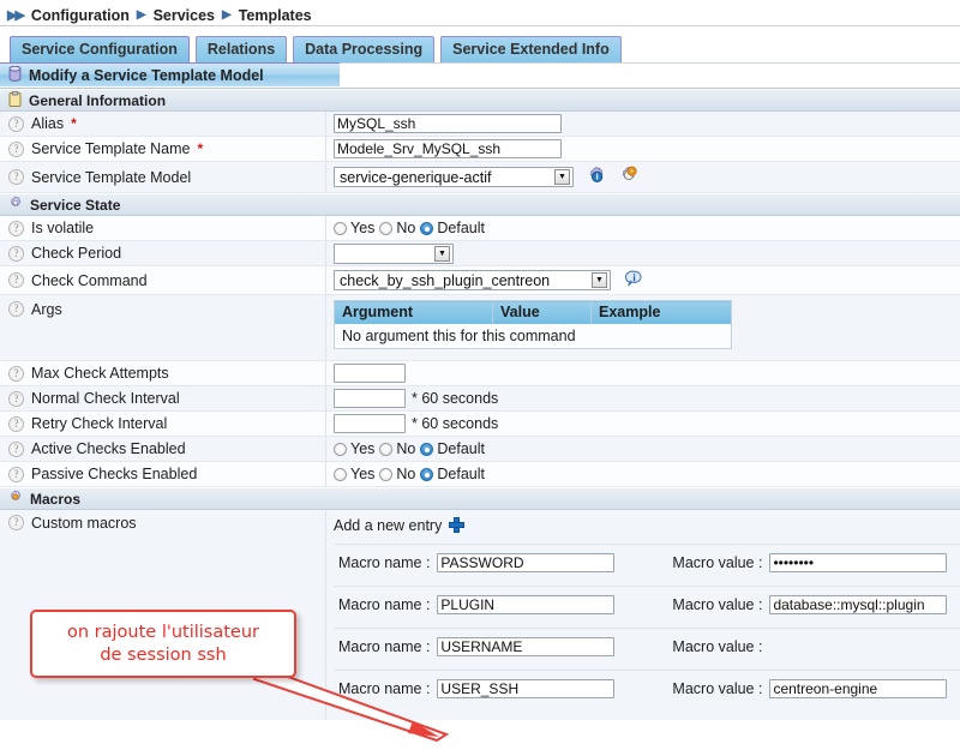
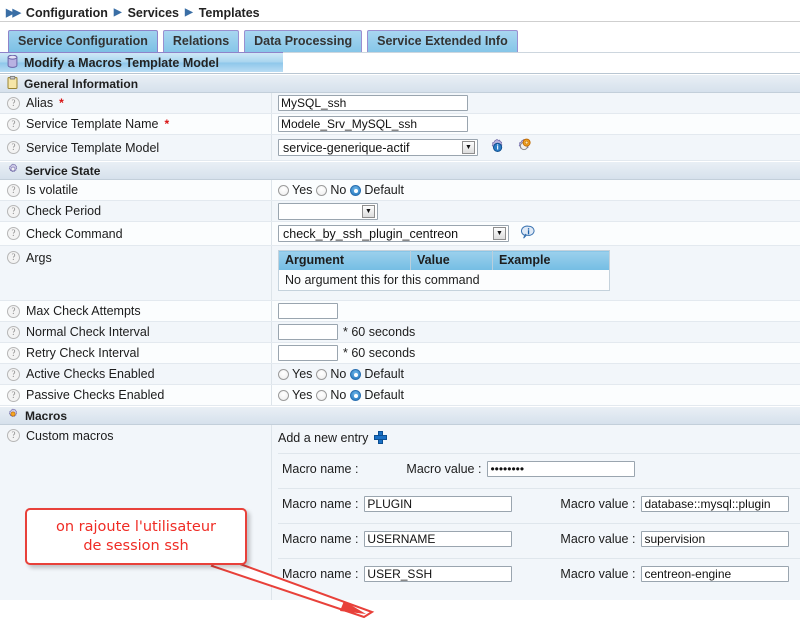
  ▶▶
  Configuration
  ▶
  Services
  ▶
  Templates
  Service Configuration
  Relations
  Data Processing
  Service Extended Info
- Modify a Service Template Model
+ Modify a Macros Template Model
  General Information
  ?
  Alias
  *
  MySQL_ssh
  ?
  Service Template Name
  *
  Modele_Srv_MySQL_ssh
  ?
  Service Template Model
  service-generique-actif
  Service State
  ?
  Is volatile
  Yes
  No
  Default
  ?
  Check Period
  ?
  Check Command
  check_by_ssh_plugin_centreon
  ?
  Args
  Argument	Value	Example
  No argument this for this command
  ?
  Max Check Attempts
  ?
  Normal Check Interval
  * 60 seconds
  ?
  Retry Check Interval
  * 60 seconds
  ?
  Active Checks Enabled
  Yes
  No
  Default
  ?
  Passive Checks Enabled
  Yes
  No
  Default
  Macros
  ?
  Custom macros
  Add a new entry
  Macro name :
- PASSWORD
  Macro value :
  ••••••••
  Macro name :
  PLUGIN
  Macro value :
  database::mysql::plugin
  Macro name :
  USERNAME
  Macro value :
+ supervision
  Macro name :
  USER_SSH
  Macro value :
  centreon-engine
  on rajoute l'utilisateur
  de session ssh
